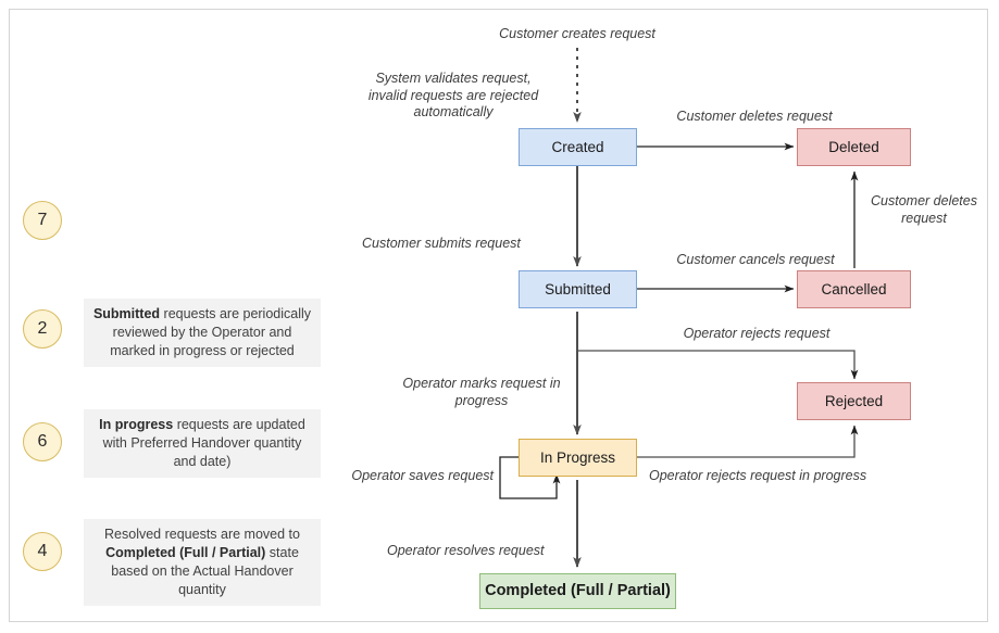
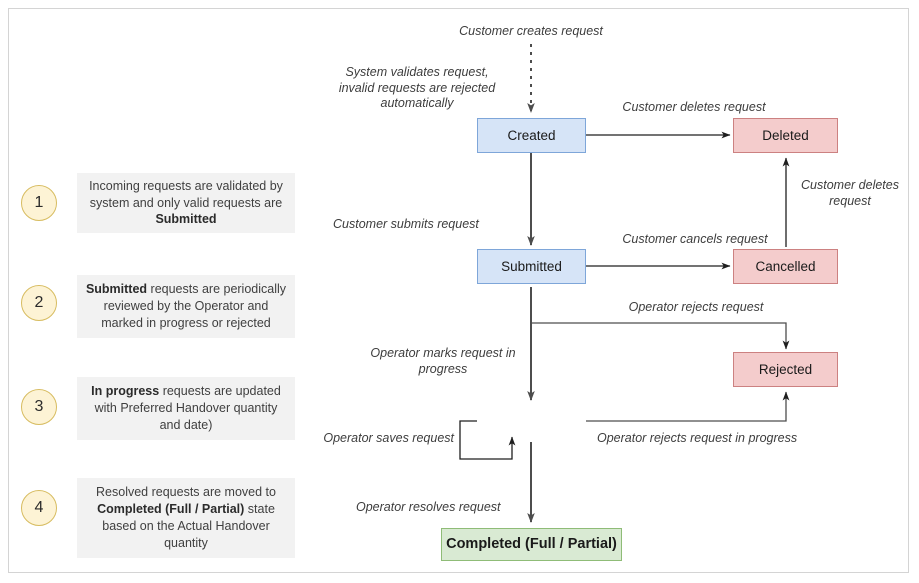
  Created
  Deleted
  Submitted
  Cancelled
  Rejected
- In Progress
  Completed (Full / Partial)
  Customer creates request
  System validates request,
  invalid requests are rejected
  automatically
  Customer deletes request
  Customer deletes
  request
  Customer submits request
  Customer cancels request
  Operator rejects request
  Operator marks request in
  progress
  Operator saves request
  Operator rejects request in progress
  Operator resolves request
- 7
+ 1
+ Incoming requests are validated by system and only valid requests are Submitted
  2
  Submitted requests are periodically reviewed by the Operator and marked in progress or rejected
- 6
+ 3
  In progress requests are updated with Preferred Handover quantity and date)
  4
  Resolved requests are moved to Completed (Full / Partial) state based on the Actual Handover quantity
